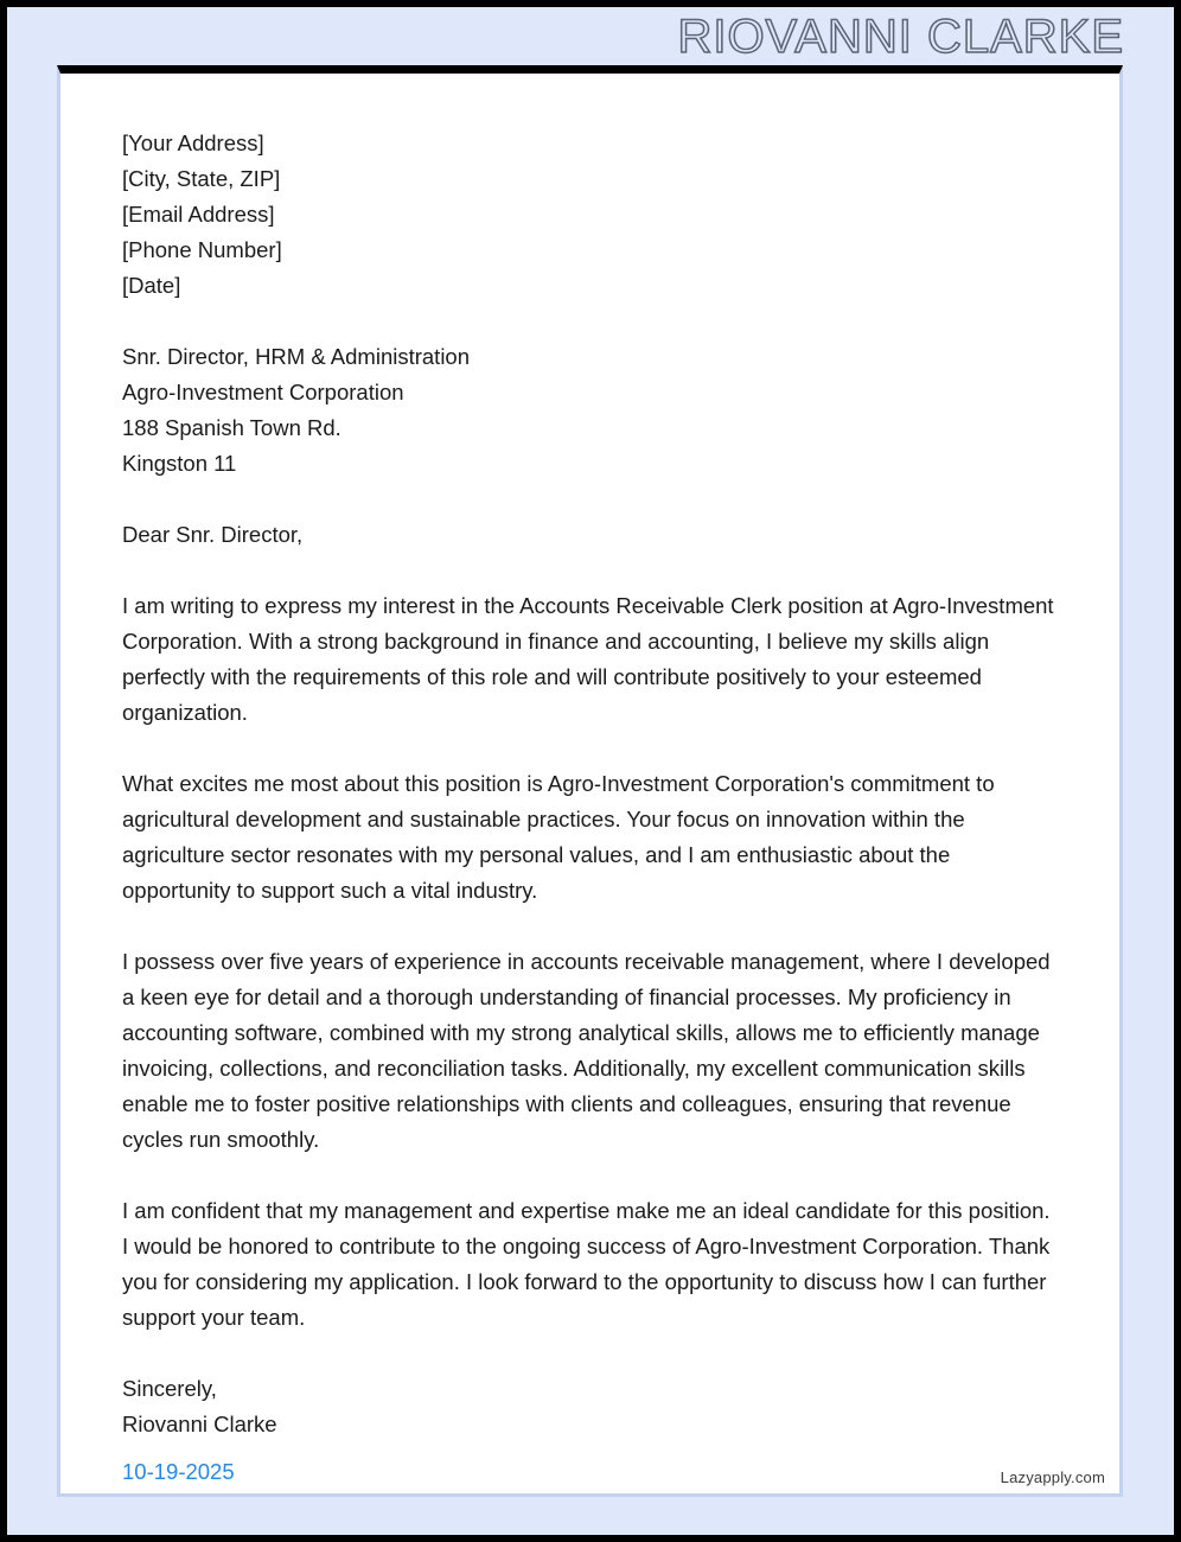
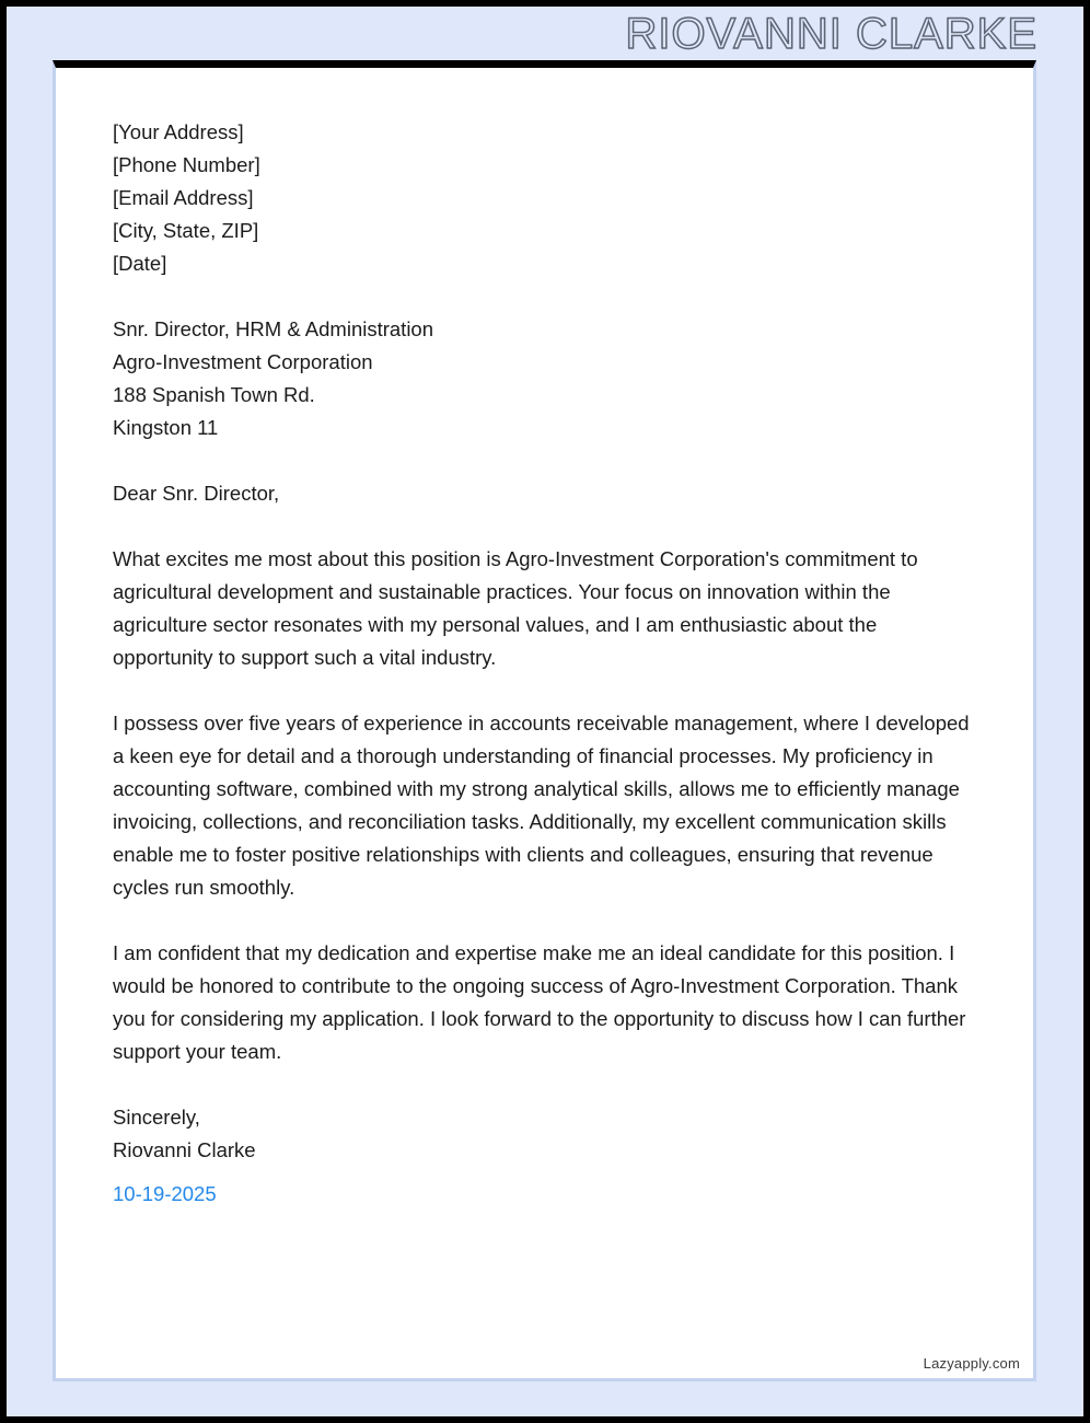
  RIOVANNI CLARKE
  [Your Address]
- [City, State, ZIP]
+ [Phone Number]
  [Email Address]
- [Phone Number]
+ [City, State, ZIP]
  [Date]
  Snr. Director, HRM & Administration
  Agro-Investment Corporation
  188 Spanish Town Rd.
  Kingston 11
  Dear Snr. Director,
- I am writing to express my interest in the Accounts Receivable Clerk position at Agro-Investment Corporation. With a strong background in finance and accounting, I believe my skills align perfectly with the requirements of this role and will contribute positively to your esteemed organization.
  What excites me most about this position is Agro-Investment Corporation's commitment to agricultural development and sustainable practices. Your focus on innovation within the agriculture sector resonates with my personal values, and I am enthusiastic about the opportunity to support such a vital industry.
  I possess over five years of experience in accounts receivable management, where I developed a keen eye for detail and a thorough understanding of financial processes. My proficiency in accounting software, combined with my strong analytical skills, allows me to efficiently manage invoicing, collections, and reconciliation tasks. Additionally, my excellent communication skills enable me to foster positive relationships with clients and colleagues, ensuring that revenue cycles run smoothly.
- I am confident that my management and expertise make me an ideal candidate for this position. I would be honored to contribute to the ongoing success of Agro-Investment Corporation. Thank you for considering my application. I look forward to the opportunity to discuss how I can further support your team.
+ I am confident that my dedication and expertise make me an ideal candidate for this position. I would be honored to contribute to the ongoing success of Agro-Investment Corporation. Thank you for considering my application. I look forward to the opportunity to discuss how I can further support your team.
  Sincerely,
  Riovanni Clarke
  10-19-2025
  Lazyapply.com
